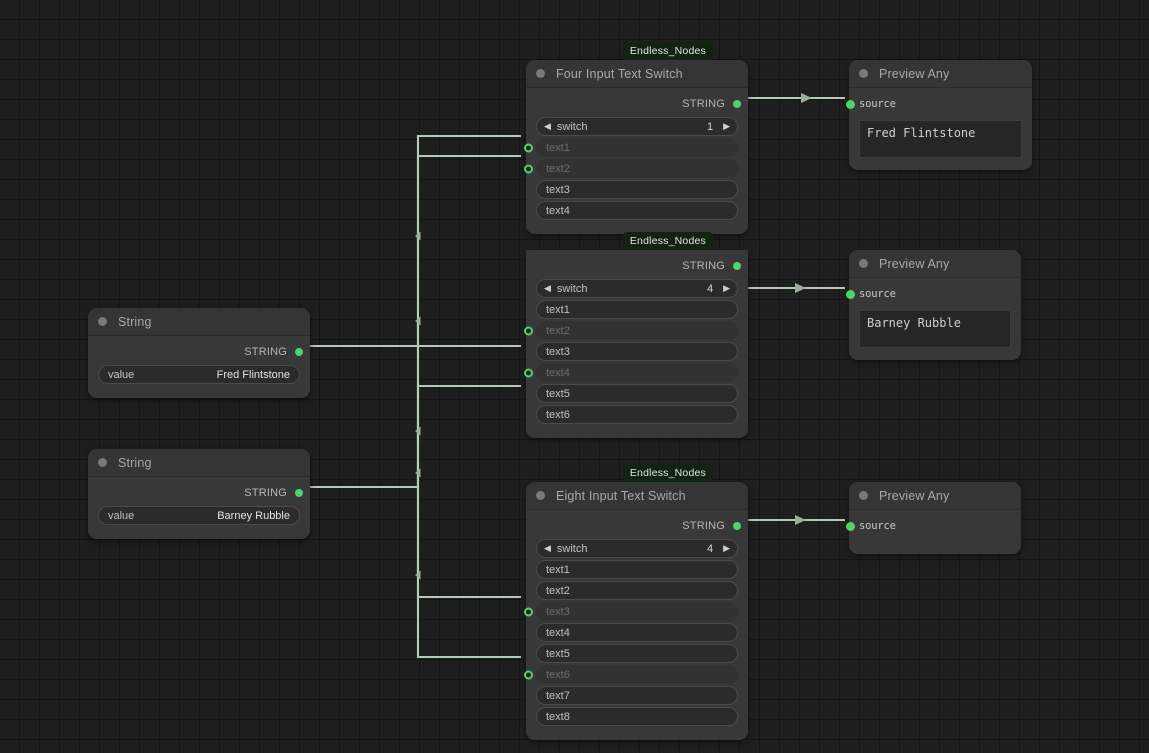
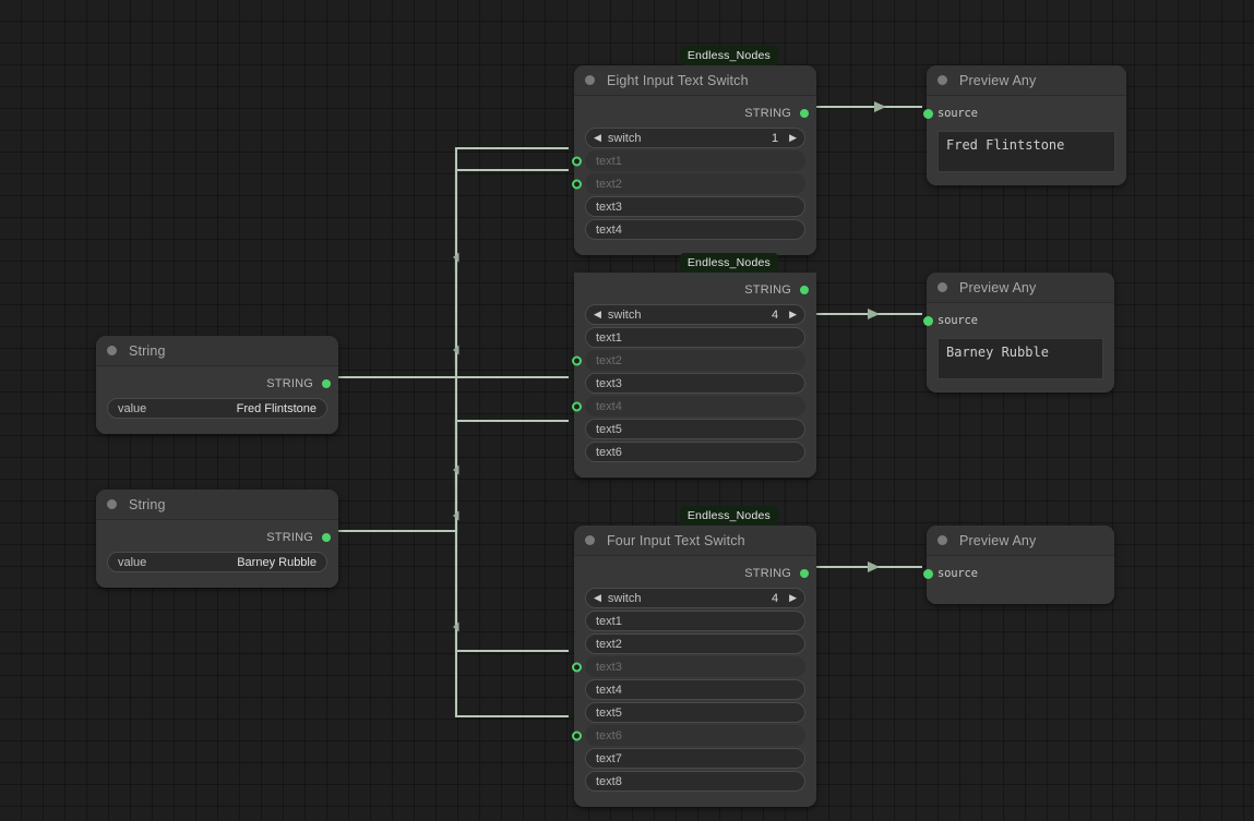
  String
  STRING
  value
  Fred Flintstone
  String
  STRING
  value
  Barney Rubble
  Endless_Nodes
- Four Input Text Switch
+ Eight Input Text Switch
  STRING
  ◀
  switch
  1
  ▶
  text1
  text2
  text3
  text4
  Endless_Nodes
  STRING
  ◀
  switch
  4
  ▶
  text1
  text2
  text3
  text4
  text5
  text6
  Endless_Nodes
- Eight Input Text Switch
+ Four Input Text Switch
  STRING
  ◀
  switch
  4
  ▶
  text1
  text2
  text3
  text4
  text5
  text6
  text7
  text8
  Preview Any
  source
  Fred Flintstone
  Preview Any
  source
  Barney Rubble
  Preview Any
  source
